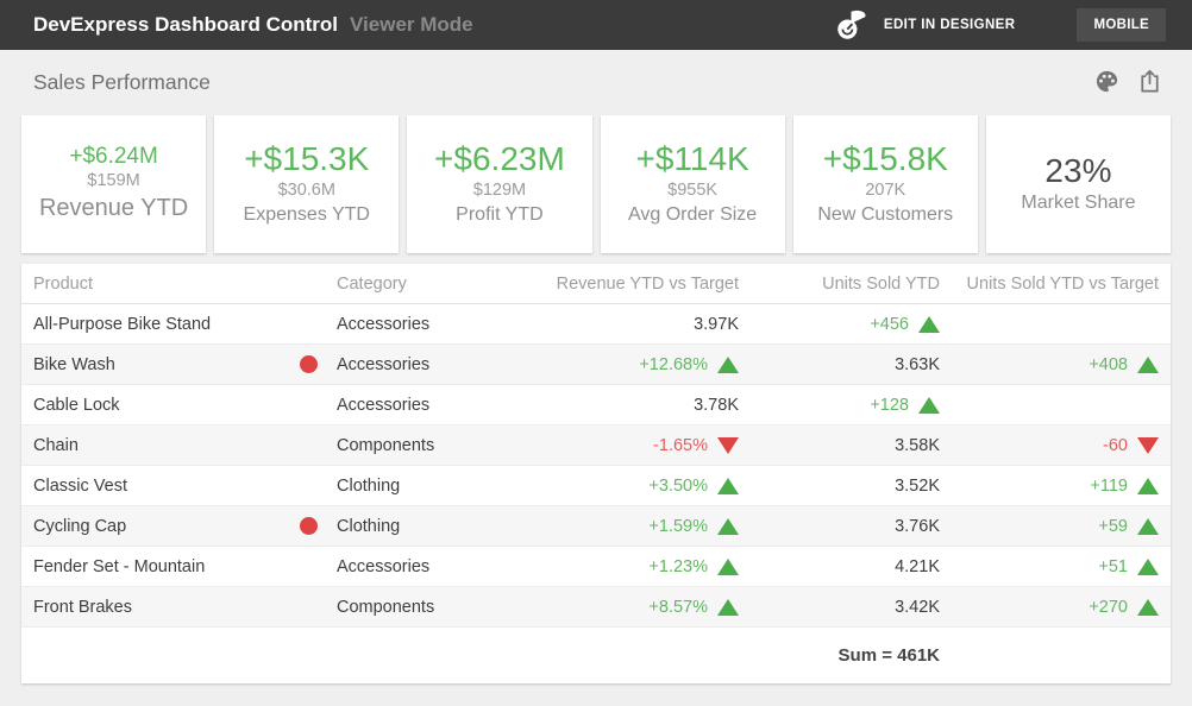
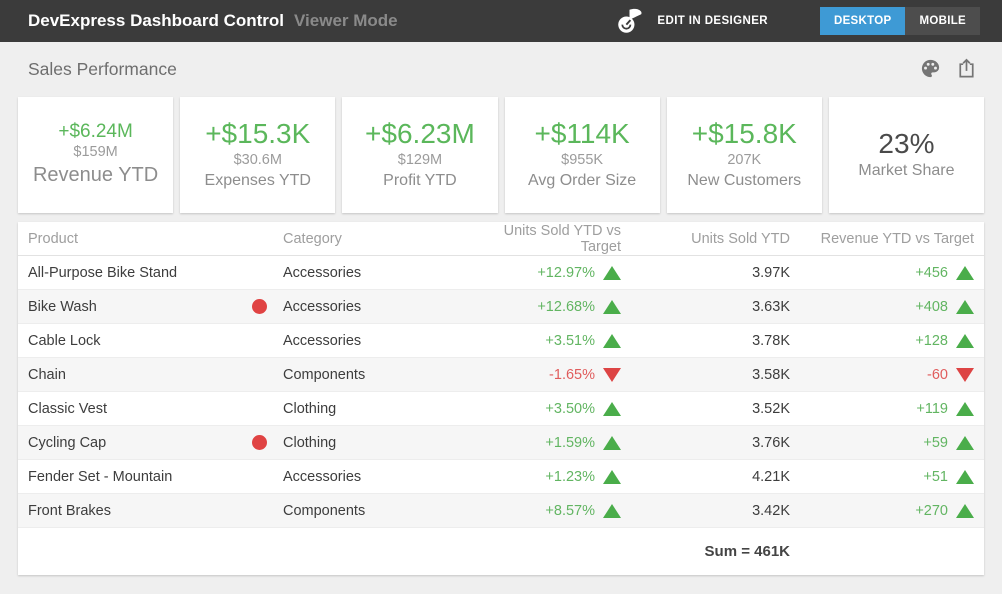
  DevExpress Dashboard Control
  Viewer Mode
  EDIT IN DESIGNER
+ DESKTOP
  MOBILE
  Sales Performance
  +$6.24M
  $159M
  Revenue YTD
  +$15.3K
  $30.6M
  Expenses YTD
  +$6.23M
  $129M
  Profit YTD
  +$114K
  $955K
  Avg Order Size
  +$15.8K
  207K
  New Customers
  23%
  Market Share
  Product
  Category
- Revenue YTD vs Target
+ Units Sold YTD vs Target
  Units Sold YTD
- Units Sold YTD vs Target
+ Revenue YTD vs Target
  All-Purpose Bike Stand
  Accessories
+ +12.97%
  3.97K
  +456
  Bike Wash
  Accessories
  +12.68%
  3.63K
  +408
  Cable Lock
  Accessories
+ +3.51%
  3.78K
  +128
  Chain
  Components
  -1.65%
  3.58K
  -60
  Classic Vest
  Clothing
  +3.50%
  3.52K
  +119
  Cycling Cap
  Clothing
  +1.59%
  3.76K
  +59
  Fender Set - Mountain
  Accessories
  +1.23%
  4.21K
  +51
  Front Brakes
  Components
  +8.57%
  3.42K
  +270
  Sum = 461K
